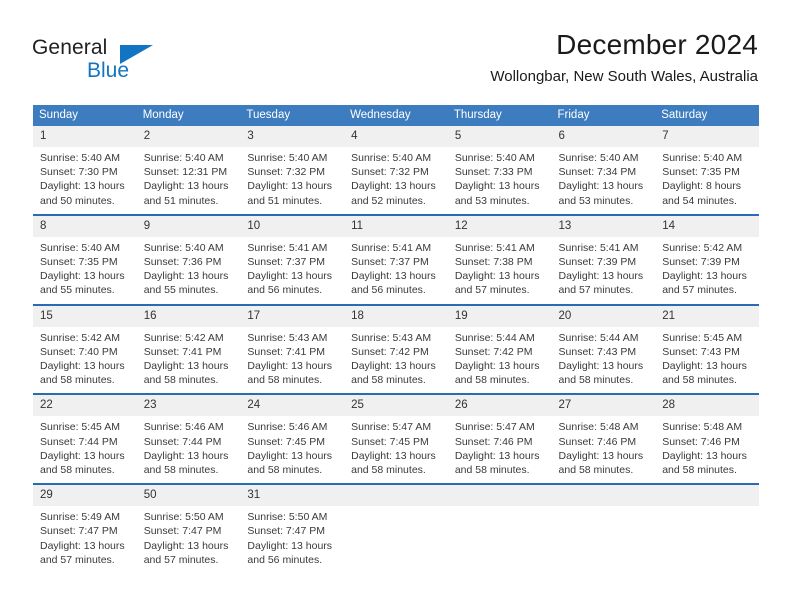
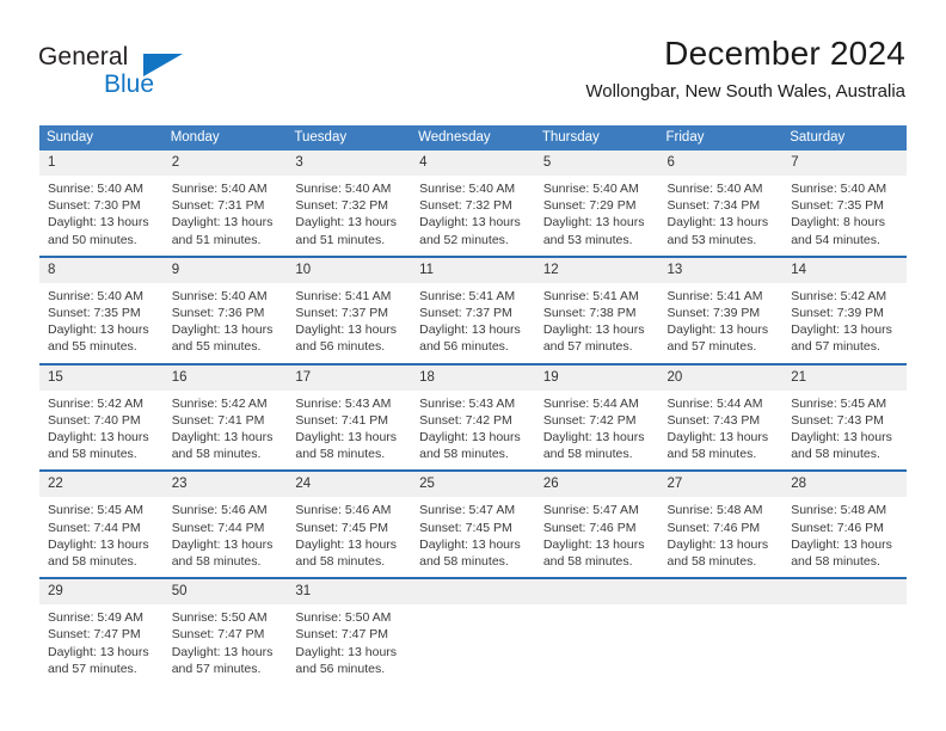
  General
  Blue
  December 2024
  Wollongbar, New South Wales, Australia
  Sunday
  Monday
  Tuesday
  Wednesday
  Thursday
  Friday
  Saturday
  1
  2
  3
  4
  5
  6
  7
  Sunrise: 5:40 AM
  Sunset: 7:30 PM
  Daylight: 13 hours and 50 minutes.
  Sunrise: 5:40 AM
- Sunset: 12:31 PM
+ Sunset: 7:31 PM
  Daylight: 13 hours and 51 minutes.
  Sunrise: 5:40 AM
  Sunset: 7:32 PM
  Daylight: 13 hours and 51 minutes.
  Sunrise: 5:40 AM
  Sunset: 7:32 PM
  Daylight: 13 hours and 52 minutes.
  Sunrise: 5:40 AM
- Sunset: 7:33 PM
+ Sunset: 7:29 PM
  Daylight: 13 hours and 53 minutes.
  Sunrise: 5:40 AM
  Sunset: 7:34 PM
  Daylight: 13 hours and 53 minutes.
  Sunrise: 5:40 AM
  Sunset: 7:35 PM
  Daylight: 8 hours and 54 minutes.
  8
  9
  10
  11
  12
  13
  14
  Sunrise: 5:40 AM
  Sunset: 7:35 PM
  Daylight: 13 hours and 55 minutes.
  Sunrise: 5:40 AM
  Sunset: 7:36 PM
  Daylight: 13 hours and 55 minutes.
  Sunrise: 5:41 AM
  Sunset: 7:37 PM
  Daylight: 13 hours and 56 minutes.
  Sunrise: 5:41 AM
  Sunset: 7:37 PM
  Daylight: 13 hours and 56 minutes.
  Sunrise: 5:41 AM
  Sunset: 7:38 PM
  Daylight: 13 hours and 57 minutes.
  Sunrise: 5:41 AM
  Sunset: 7:39 PM
  Daylight: 13 hours and 57 minutes.
  Sunrise: 5:42 AM
  Sunset: 7:39 PM
  Daylight: 13 hours and 57 minutes.
  15
  16
  17
  18
  19
  20
  21
  Sunrise: 5:42 AM
  Sunset: 7:40 PM
  Daylight: 13 hours and 58 minutes.
  Sunrise: 5:42 AM
  Sunset: 7:41 PM
  Daylight: 13 hours and 58 minutes.
  Sunrise: 5:43 AM
  Sunset: 7:41 PM
  Daylight: 13 hours and 58 minutes.
  Sunrise: 5:43 AM
  Sunset: 7:42 PM
  Daylight: 13 hours and 58 minutes.
  Sunrise: 5:44 AM
  Sunset: 7:42 PM
  Daylight: 13 hours and 58 minutes.
  Sunrise: 5:44 AM
  Sunset: 7:43 PM
  Daylight: 13 hours and 58 minutes.
  Sunrise: 5:45 AM
  Sunset: 7:43 PM
  Daylight: 13 hours and 58 minutes.
  22
  23
  24
  25
  26
  27
  28
  Sunrise: 5:45 AM
  Sunset: 7:44 PM
  Daylight: 13 hours and 58 minutes.
  Sunrise: 5:46 AM
  Sunset: 7:44 PM
  Daylight: 13 hours and 58 minutes.
  Sunrise: 5:46 AM
  Sunset: 7:45 PM
  Daylight: 13 hours and 58 minutes.
  Sunrise: 5:47 AM
  Sunset: 7:45 PM
  Daylight: 13 hours and 58 minutes.
  Sunrise: 5:47 AM
  Sunset: 7:46 PM
  Daylight: 13 hours and 58 minutes.
  Sunrise: 5:48 AM
  Sunset: 7:46 PM
  Daylight: 13 hours and 58 minutes.
  Sunrise: 5:48 AM
  Sunset: 7:46 PM
  Daylight: 13 hours and 58 minutes.
  29
  50
  31
  Sunrise: 5:49 AM
  Sunset: 7:47 PM
  Daylight: 13 hours and 57 minutes.
  Sunrise: 5:50 AM
  Sunset: 7:47 PM
  Daylight: 13 hours and 57 minutes.
  Sunrise: 5:50 AM
  Sunset: 7:47 PM
  Daylight: 13 hours and 56 minutes.
